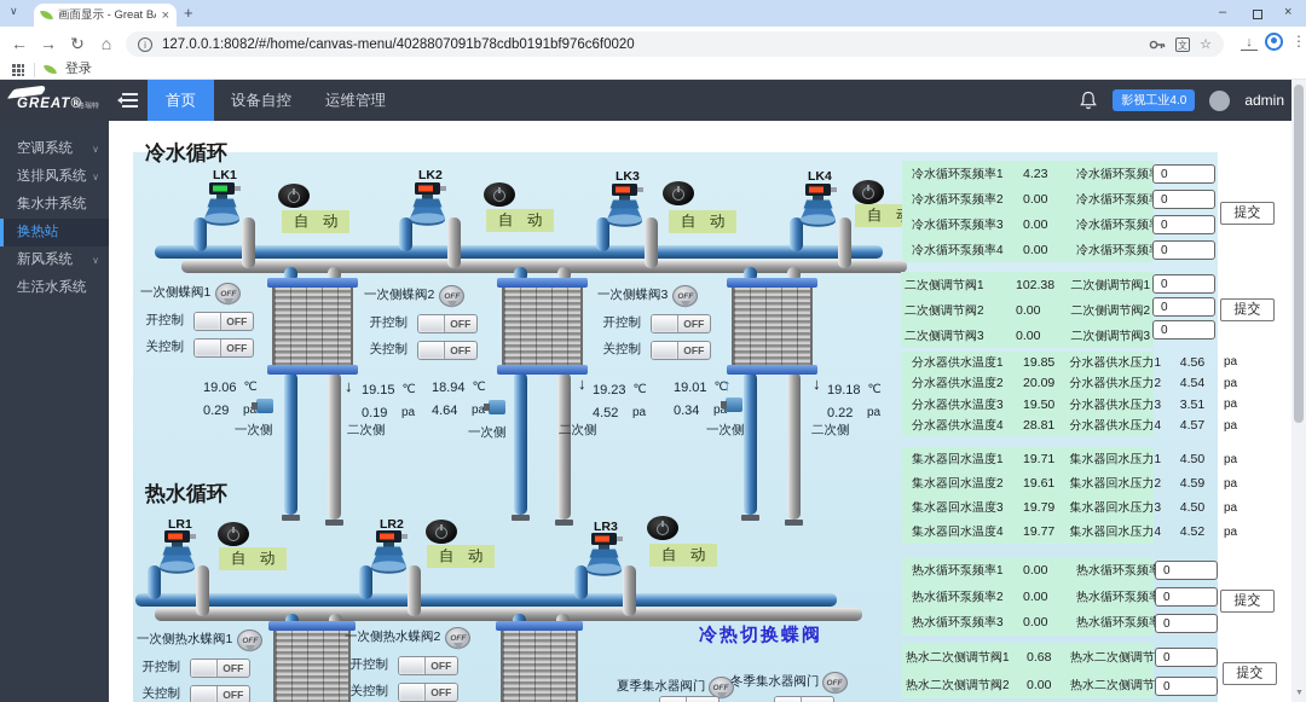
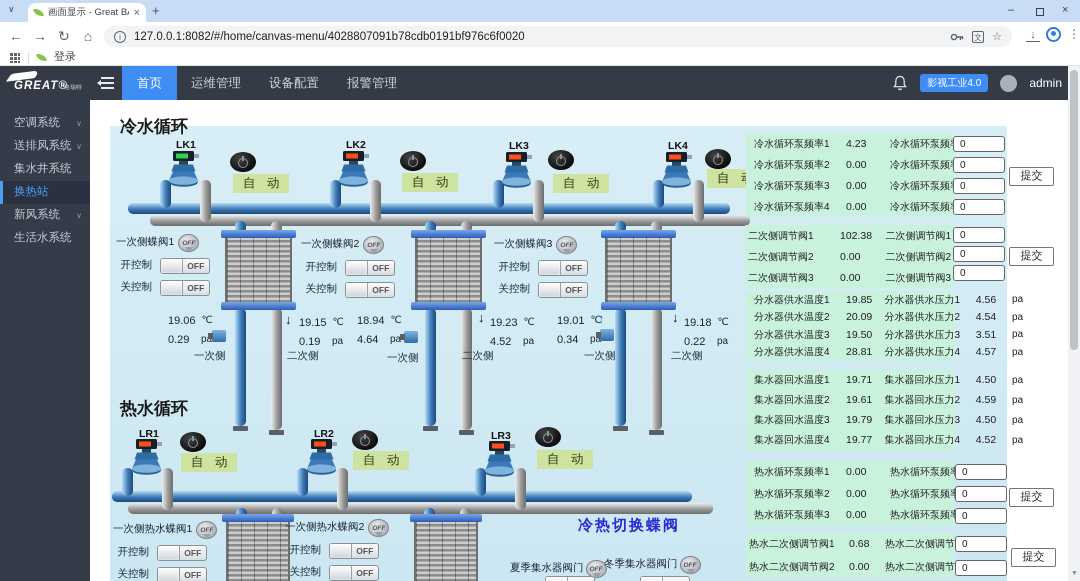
  ∨
  画面显示 - Great B
  ×
  +
  –
  ×
  ←
  →
  ↻
  ⌂
  i
  127.0.0.1:8082/#/home/canvas-menu/4028807091b78cdb0191bf976c6f0020
  文
  ☆
  ↓
  ⋮
  登录
  GREAT®
  首页
- 设备自控
  运维管理
+ 设备配置
+ 报警管理
  影视工业4.0
  admin
  空调系统
  ∨
  送排风系统
  ∨
  集水井系统
  换热站
  新风系统
  ∨
  生活水系统
  冷水循环
  热水循环
  冷热切换蝶阀
  LK1
  自 动
  LK2
  自 动
  LK3
  自 动
  LK4
  一次侧蝶阀1
  开控制
  OFF
  关控制
  OFF
  一次侧蝶阀2
  开控制
  OFF
  关控制
  OFF
  一次侧蝶阀3
  开控制
  OFF
  关控制
  OFF
  19.06
  ℃
  0.29
  pa
  一次侧
  ↓
  19.15
  ℃
  0.19
  pa
  二次侧
  18.94
  ℃
  4.64
  pa
  一次侧
  ↓
  19.23
  ℃
  4.52
  pa
  二次侧
  19.01
  ℃
  0.34
  pa
  一次侧
  ↑
  ↓
  19.18
  ℃
  0.22
  pa
  二次侧
  LR1
  自 动
  LR2
  自 动
  LR3
  自 动
  一次侧热水蝶阀1
  开控制
  OFF
  关控制
  OFF
  一次侧热水蝶阀2
  开控制
  OFF
  关控制
  OFF
  夏季集水器阀门
  冬季集水器阀门
  冷水循环泵频率1
  4.23
  冷水循环泵频
  冷水循环泵频率2
  0.00
  冷水循环泵频
  冷水循环泵频率3
  0.00
  冷水循环泵频
  冷水循环泵频率4
  0.00
  冷水循环泵频
  0
  0
  0
  0
  提交
  二次侧调节阀1
  102.38
  二次侧调节阀1
  二次侧调节阀2
  0.00
  二次侧调节阀2
  二次侧调节阀3
  0.00
  二次侧调节阀3
  0
  0
  0
  提交
  分水器供水温度1
  19.85
  分水器供水压力1
  4.56
  pa
  分水器供水温度2
  20.09
  分水器供水压力2
  4.54
  pa
  分水器供水温度3
  19.50
  分水器供水压力3
  3.51
  pa
  分水器供水温度4
  28.81
  分水器供水压力4
  4.57
  pa
  集水器回水温度1
  19.71
  集水器回水压力1
  4.50
  pa
  集水器回水温度2
  19.61
  集水器回水压力2
  4.59
  pa
  集水器回水温度3
  19.79
  集水器回水压力3
  4.50
  pa
  集水器回水温度4
  19.77
  集水器回水压力4
  4.52
  pa
  热水循环泵频率1
  0.00
  热水循环泵频
  热水循环泵频率2
  0.00
  热水循环泵频
  热水循环泵频率3
  0.00
  热水循环泵频
  0
  0
  0
  提交
  热水二次侧调节阀1
  0.68
  热水二次侧调节
  热水二次侧调节阀2
  0.00
  热水二次侧调节
  0
  0
  提交
